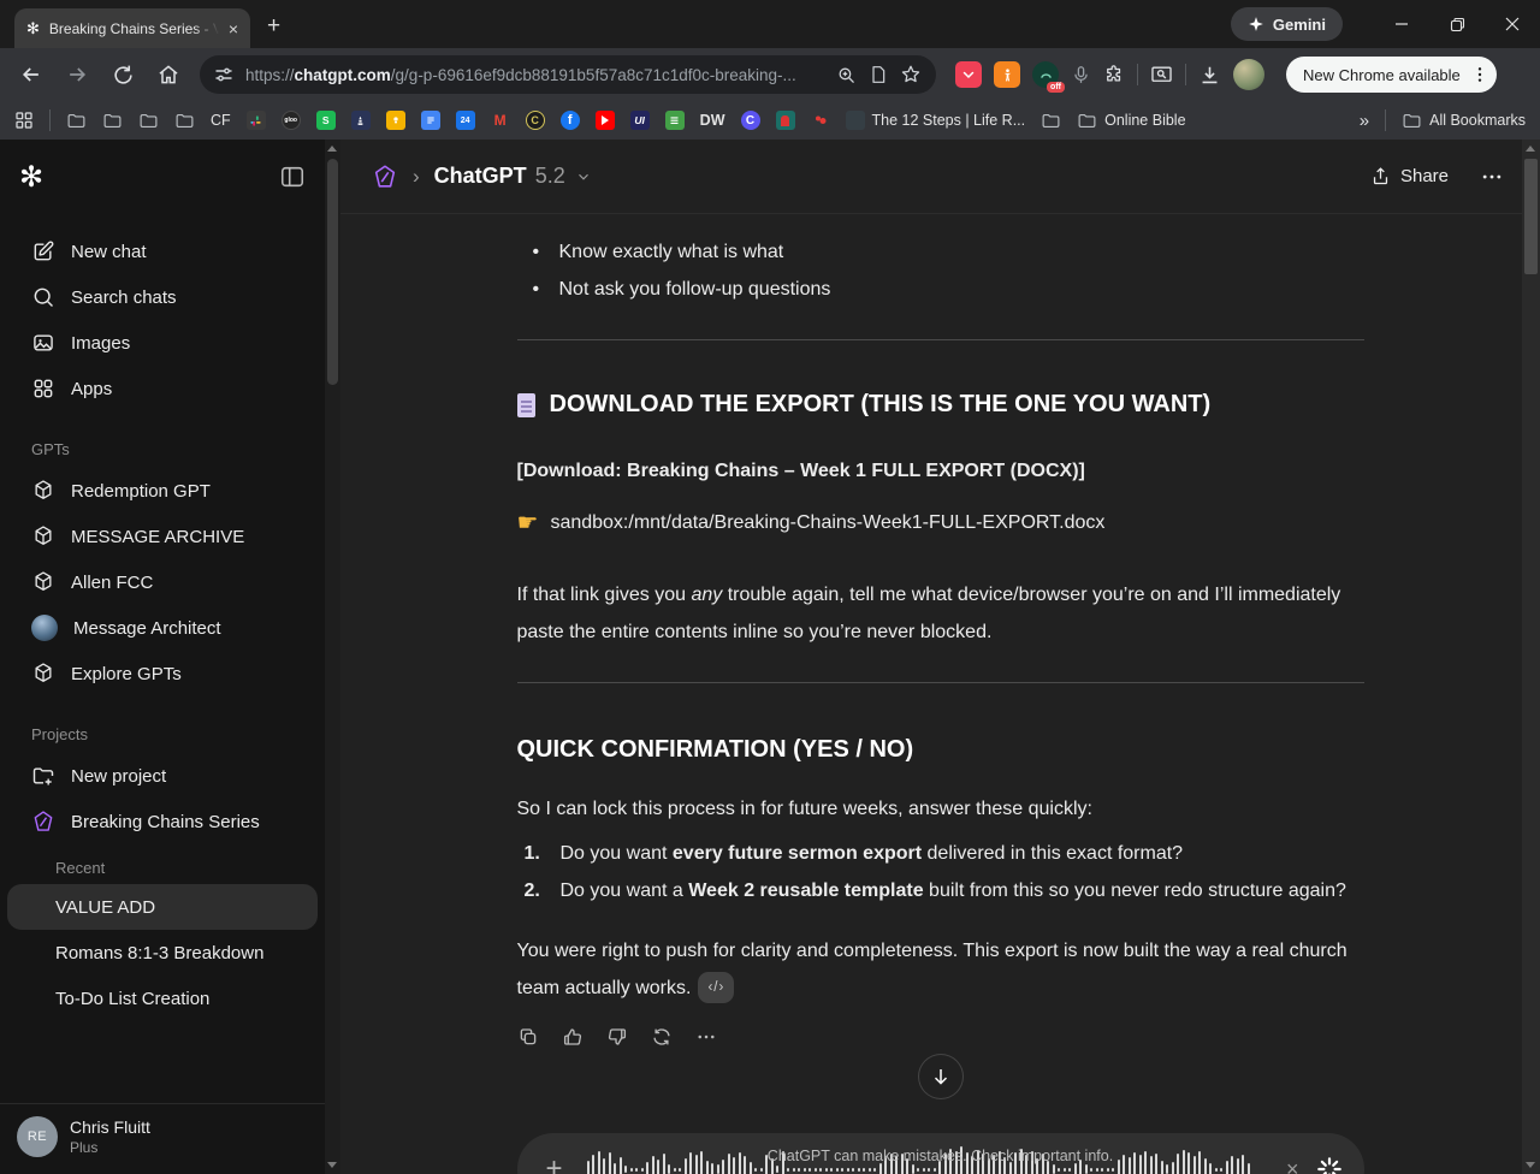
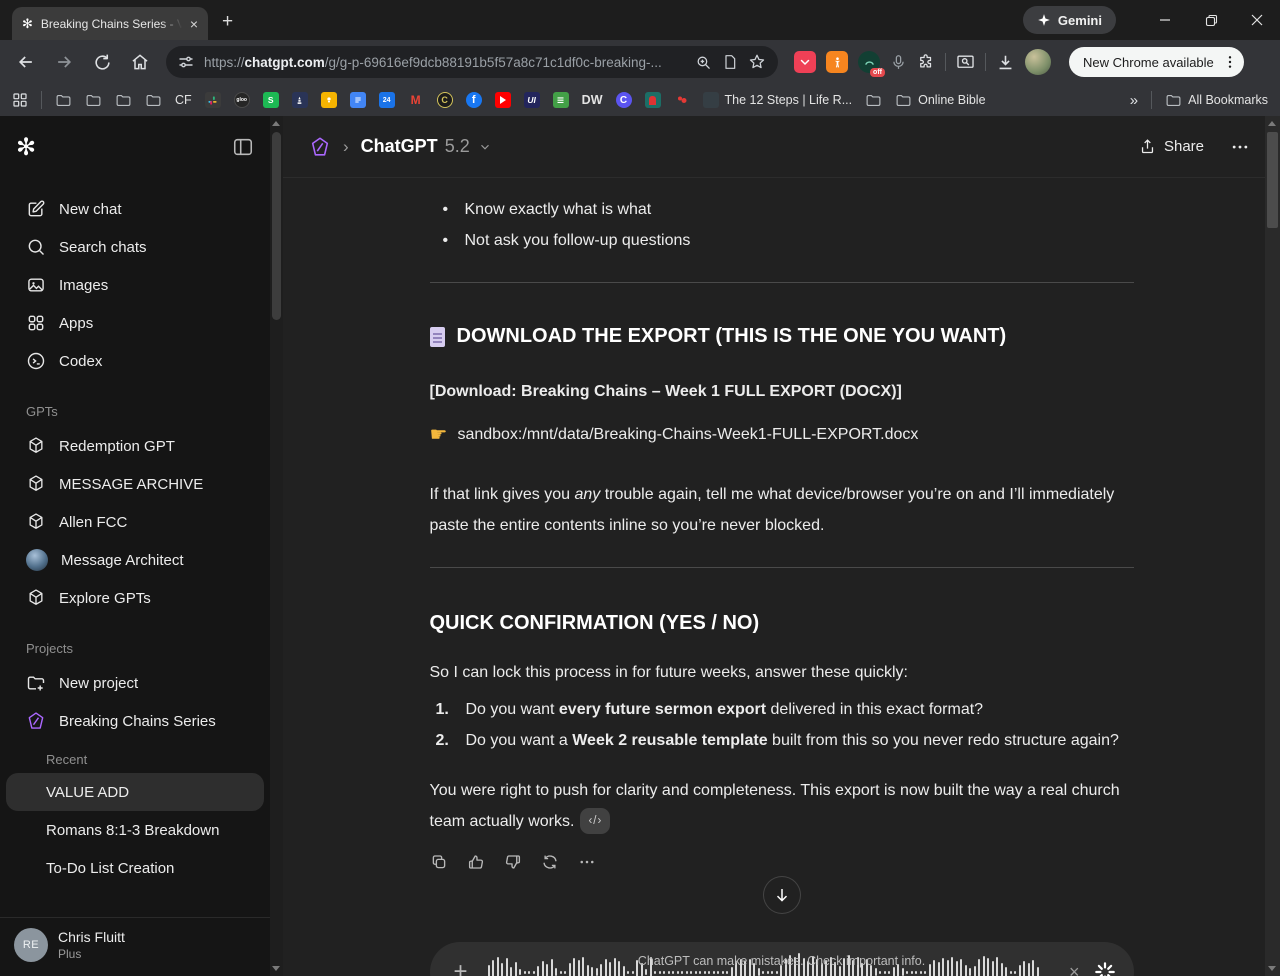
  ✻
  Breaking Chains Series - V
  ×
  +
  Gemini
  https://chatgpt.com/g/g-p-69616ef9dcb88191b5f57a8c71c1df0c-breaking-...
  New Chrome available
  CF
  S
  M
  C
  f
  UI
  DW
  C
  The 12 Steps | Life R...
  Online Bible
  »
  All Bookmarks
  ✻
  New chat
  Search chats
  Images
  Apps
+ Codex
  GPTs
  Redemption GPT
  MESSAGE ARCHIVE
  Allen FCC
  Message Architect
  Explore GPTs
  Projects
  New project
  Breaking Chains Series
  Recent
  VALUE ADD
  Romans 8:1-3 Breakdown
  To-Do List Creation
  RE
  Chris Fluitt
  Plus
  ›
  ChatGPT
  5.2
  Share
  Know exactly what is what
  Not ask you follow-up questions
  DOWNLOAD THE EXPORT (THIS IS THE ONE YOU WANT)
  [Download: Breaking Chains – Week 1 FULL EXPORT (DOCX)]
  ☛
  sandbox:/mnt/data/Breaking-Chains-Week1-FULL-EXPORT.docx
  If that link gives you any trouble again, tell me what device/browser you’re on and I’ll immediately paste the entire contents inline so you’re never blocked.
  QUICK CONFIRMATION (YES / NO)
  So I can lock this process in for future weeks, answer these quickly:
  1.
  Do you want every future sermon export delivered in this exact format?
  2.
  Do you want a Week 2 reusable template built from this so you never redo structure again?
  You were right to push for clarity and completeness. This export is now built the way a real church team actually works. ‹/›
  +
  ×
  ChatGPT can make mistakes. Check important info.
